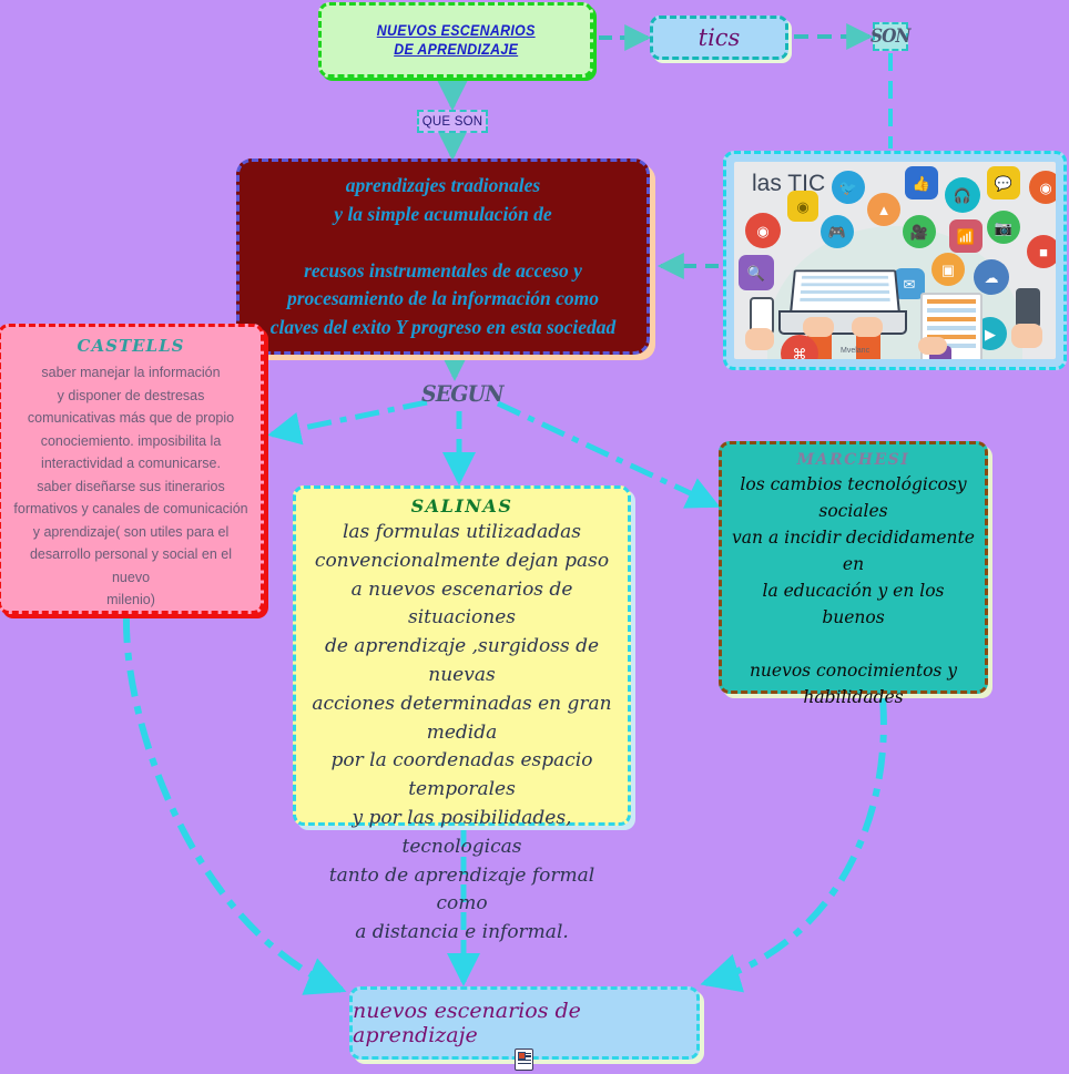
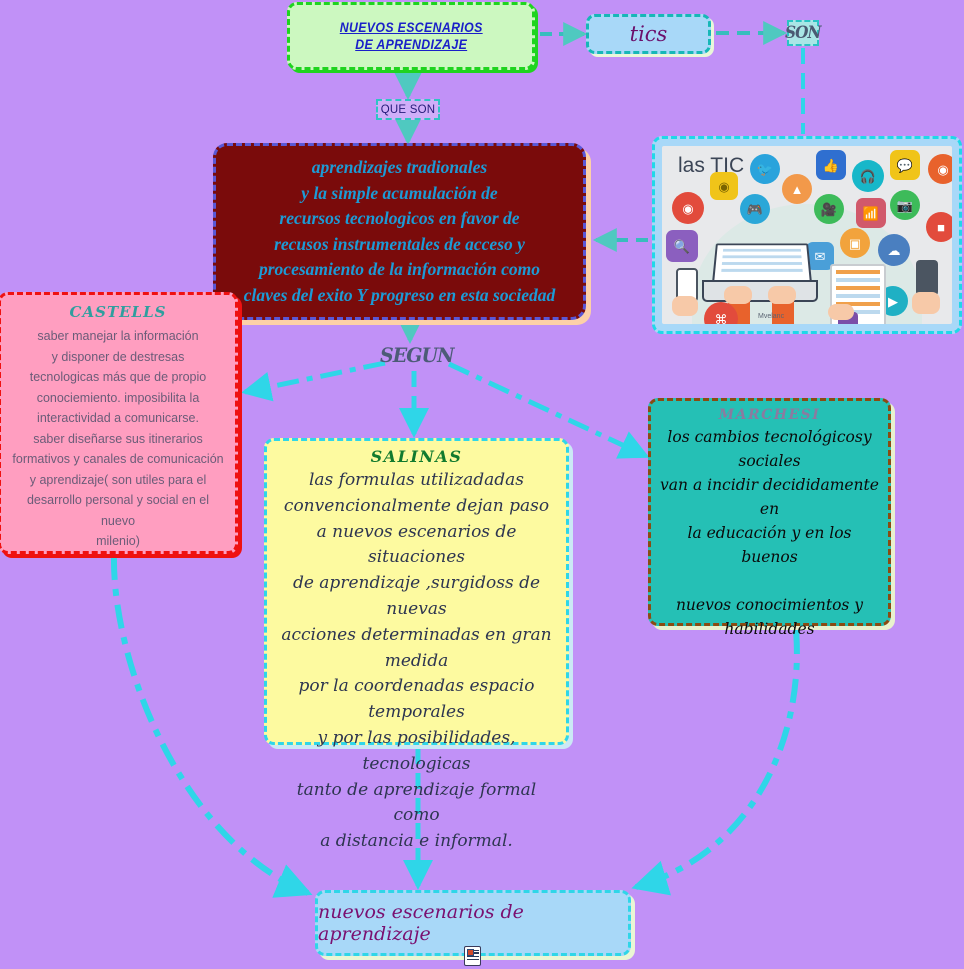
  NUEVOS ESCENARIOS
  DE APRENDIZAJE
  tics
  SON
  QUE SON
  SEGUN
  aprendizajes tradionales
  y la simple acumulación de
+ recursos tecnologicos en favor de
  recusos instrumentales de acceso y
  procesamiento de la información como
  claves del exito Y progreso en esta sociedad
  las TIC
  🐦
  👍
  🎧
  💬
  ◉
  ◉
  ▲
  ◉
  🎮
  🎥
  📶
  📷
  ■
  🔍
  ▣
  ✉
  ☁
  ▶
  ⌘
  CASTELLS
  saber manejar la información
  y disponer de destresas
- comunicativas más que de propio
+ tecnologicas más que de propio
  conociemiento. imposibilita la
  interactividad a comunicarse.
  saber diseñarse sus itinerarios
  formativos y canales de comunicación
  y aprendizaje( son utiles para el
  desarrollo personal y social en el nuevo
  milenio)
  SALINAS
  las formulas utilizadadas
  convencionalmente dejan paso
  a nuevos escenarios de situaciones
  de aprendizaje ,surgidoss de nuevas
  acciones determinadas en gran medida
  por la coordenadas espacio temporales
  y por las posibilidades, tecnologicas
  tanto de aprendizaje formal como
  a distancia e informal.
  MARCHESI
  los cambios tecnológicosy
  sociales
  van a incidir decididamente en
  la educación y en los buenos
  nuevos conocimientos y habilidades
  nuevos escenarios de aprendizaje
